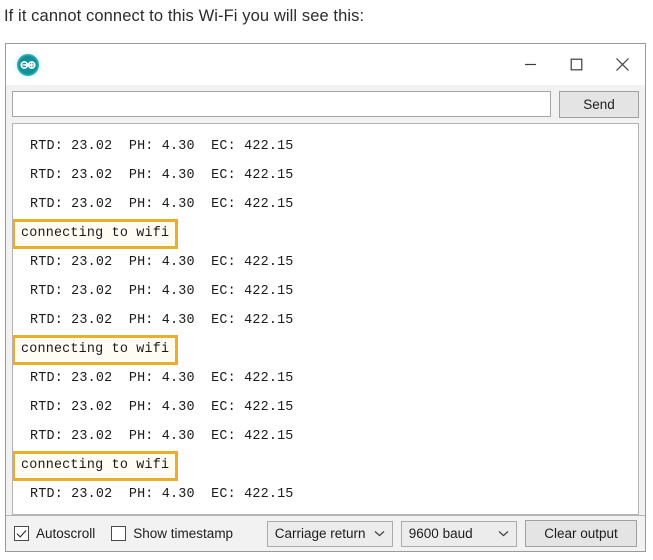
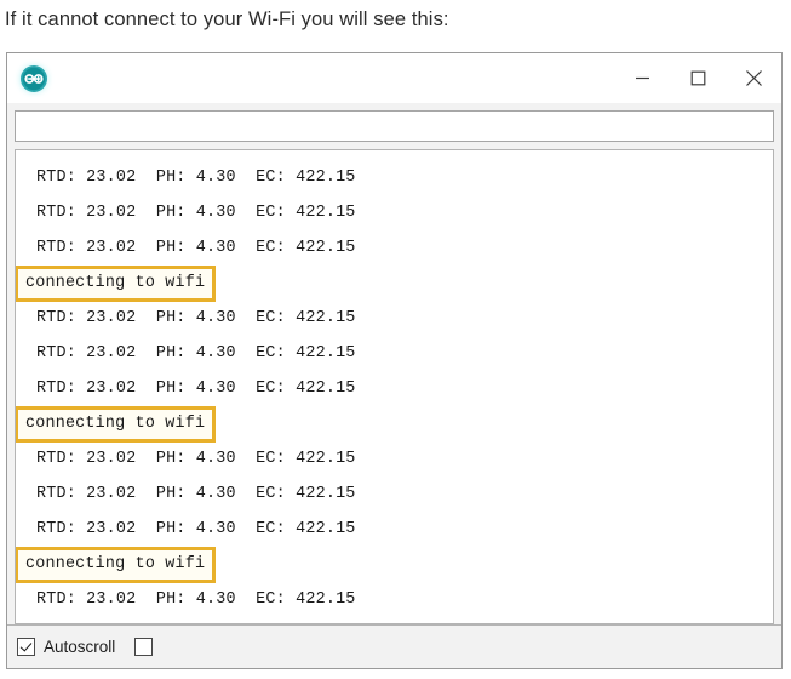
- If it cannot connect to this Wi-Fi you will see this:
+ If it cannot connect to your Wi-Fi you will see this:
- Send
  RTD: 23.02 PH: 4.30 EC: 422.15
  RTD: 23.02 PH: 4.30 EC: 422.15
  RTD: 23.02 PH: 4.30 EC: 422.15
  connecting to wifi
  RTD: 23.02 PH: 4.30 EC: 422.15
  RTD: 23.02 PH: 4.30 EC: 422.15
  RTD: 23.02 PH: 4.30 EC: 422.15
  connecting to wifi
  RTD: 23.02 PH: 4.30 EC: 422.15
  RTD: 23.02 PH: 4.30 EC: 422.15
  RTD: 23.02 PH: 4.30 EC: 422.15
  connecting to wifi
  RTD: 23.02 PH: 4.30 EC: 422.15
  Autoscroll
- Show timestamp
- Carriage return
- 9600 baud
- Clear output
